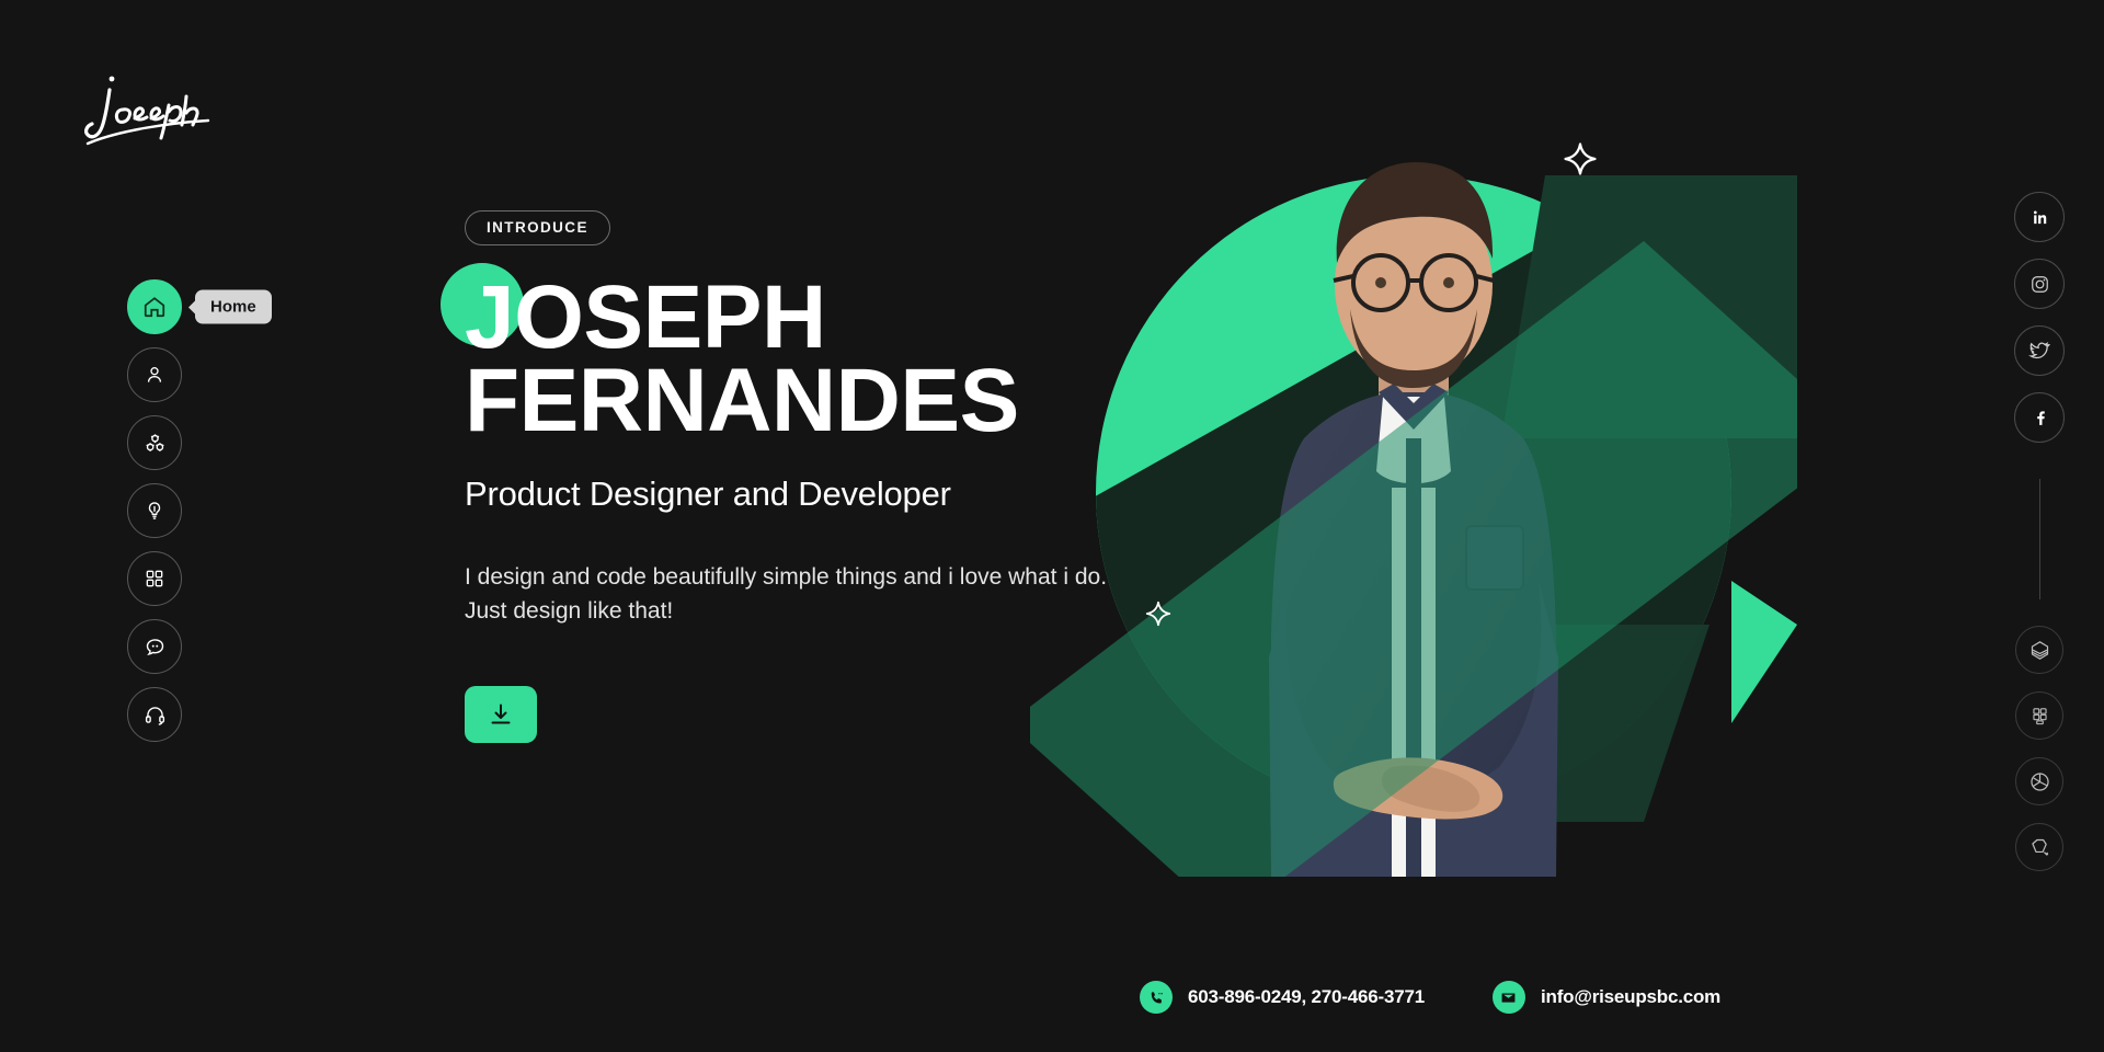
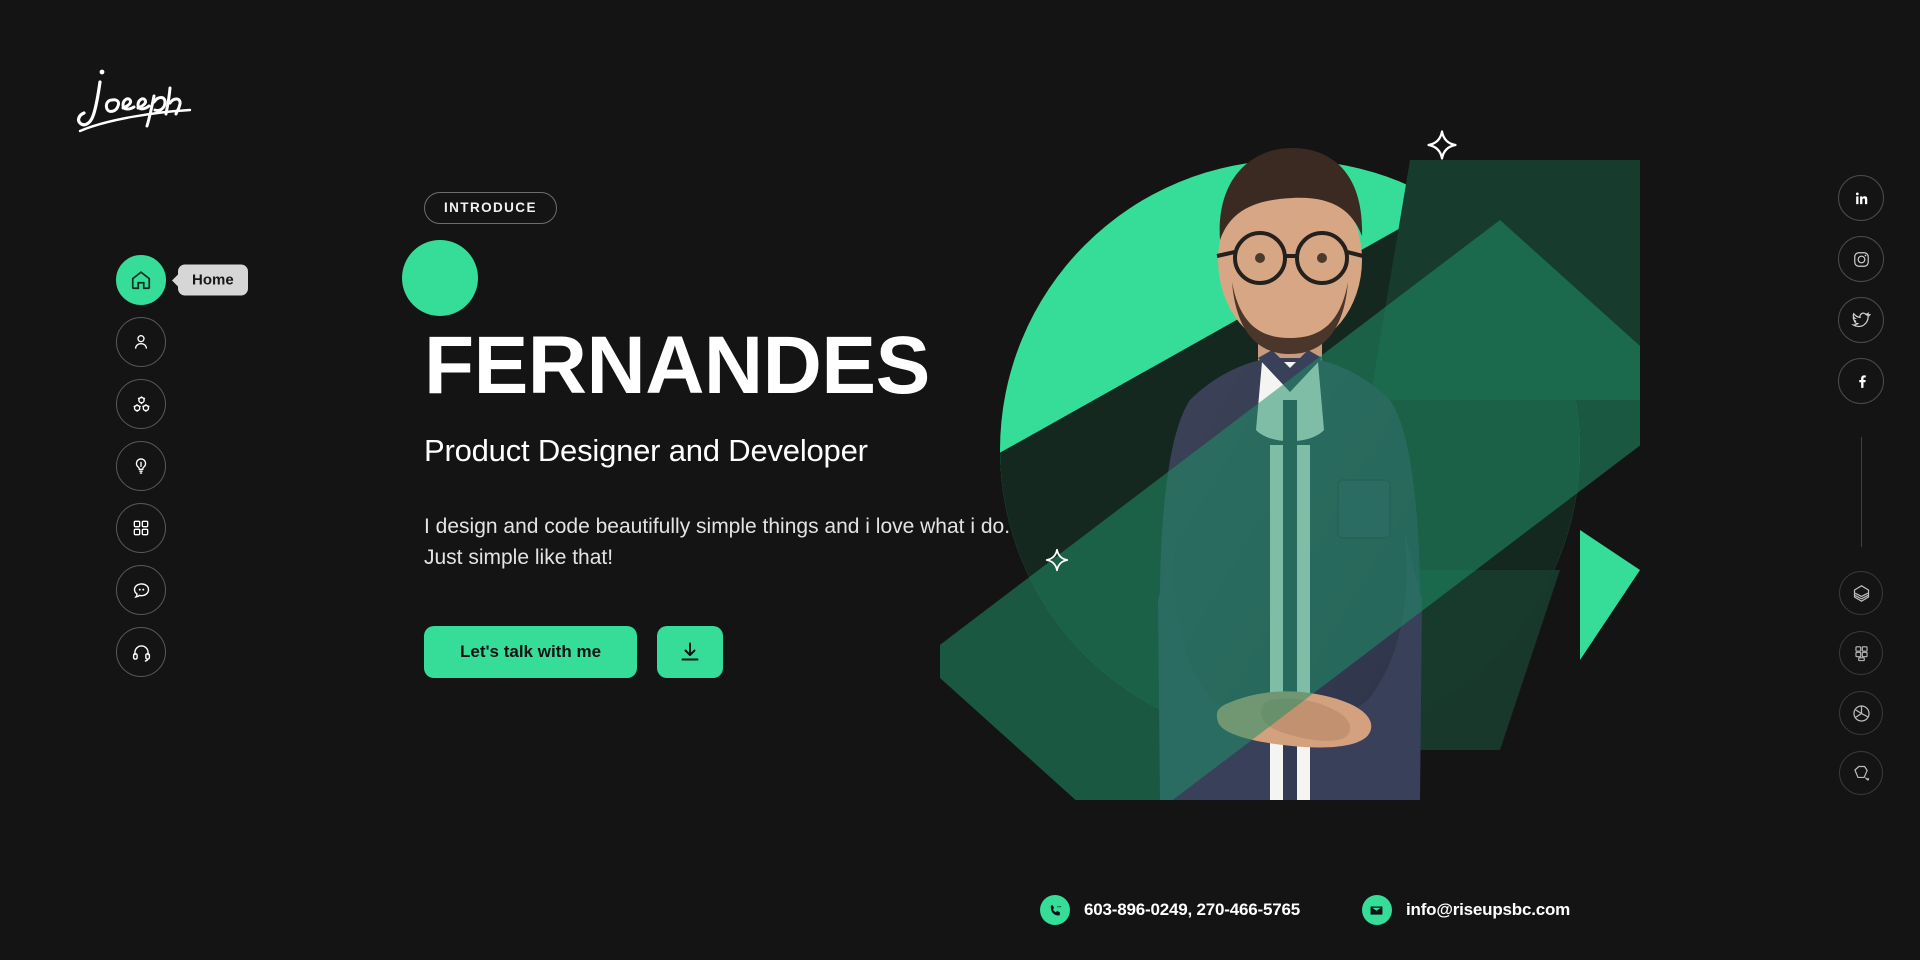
  Home
  INTRODUCE
- JOSEPH
  FERNANDES
  Product Designer and Developer
- I design and code beautifully simple things and i love what i do. Just design like that!
+ I design and code beautifully simple things and i love what i do. Just simple like that!
+ Let's talk with me
- 603-896-0249, 270-466-3771
+ 603-896-0249, 270-466-5765
  info@riseupsbc.com
